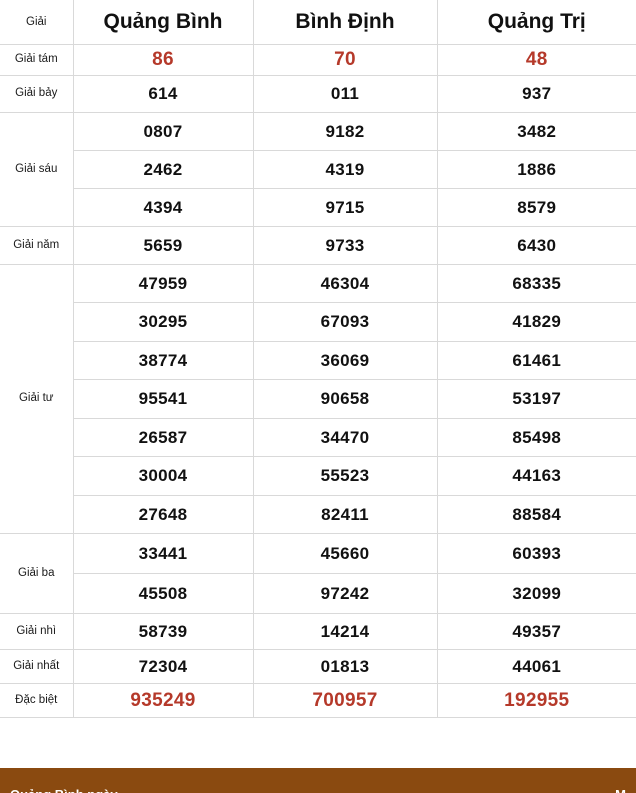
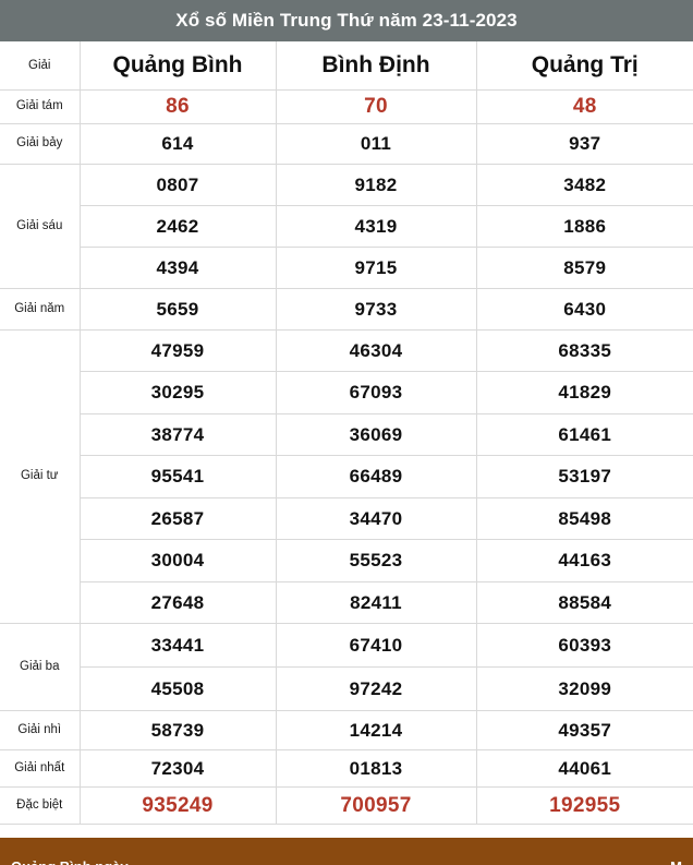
+ Xổ số Miền Trung Thứ năm 23-11-2023
  Giải	Quảng Bình	Bình Định	Quảng Trị
  Giải tám	86	70	48
  Giải bảy	614	011	937
  Giải sáu	0807	9182	3482
  2462	4319	1886
  4394	9715	8579
  Giải năm	5659	9733	6430
  Giải tư	47959	46304	68335
  30295	67093	41829
  38774	36069	61461
- 95541	90658	53197
+ 95541	66489	53197
  26587	34470	85498
  30004	55523	44163
  27648	82411	88584
- Giải ba	33441	45660	60393
+ Giải ba	33441	67410	60393
  45508	97242	32099
  Giải nhì	58739	14214	49357
  Giải nhất	72304	01813	44061
  Đặc biệt	935249	700957	192955
